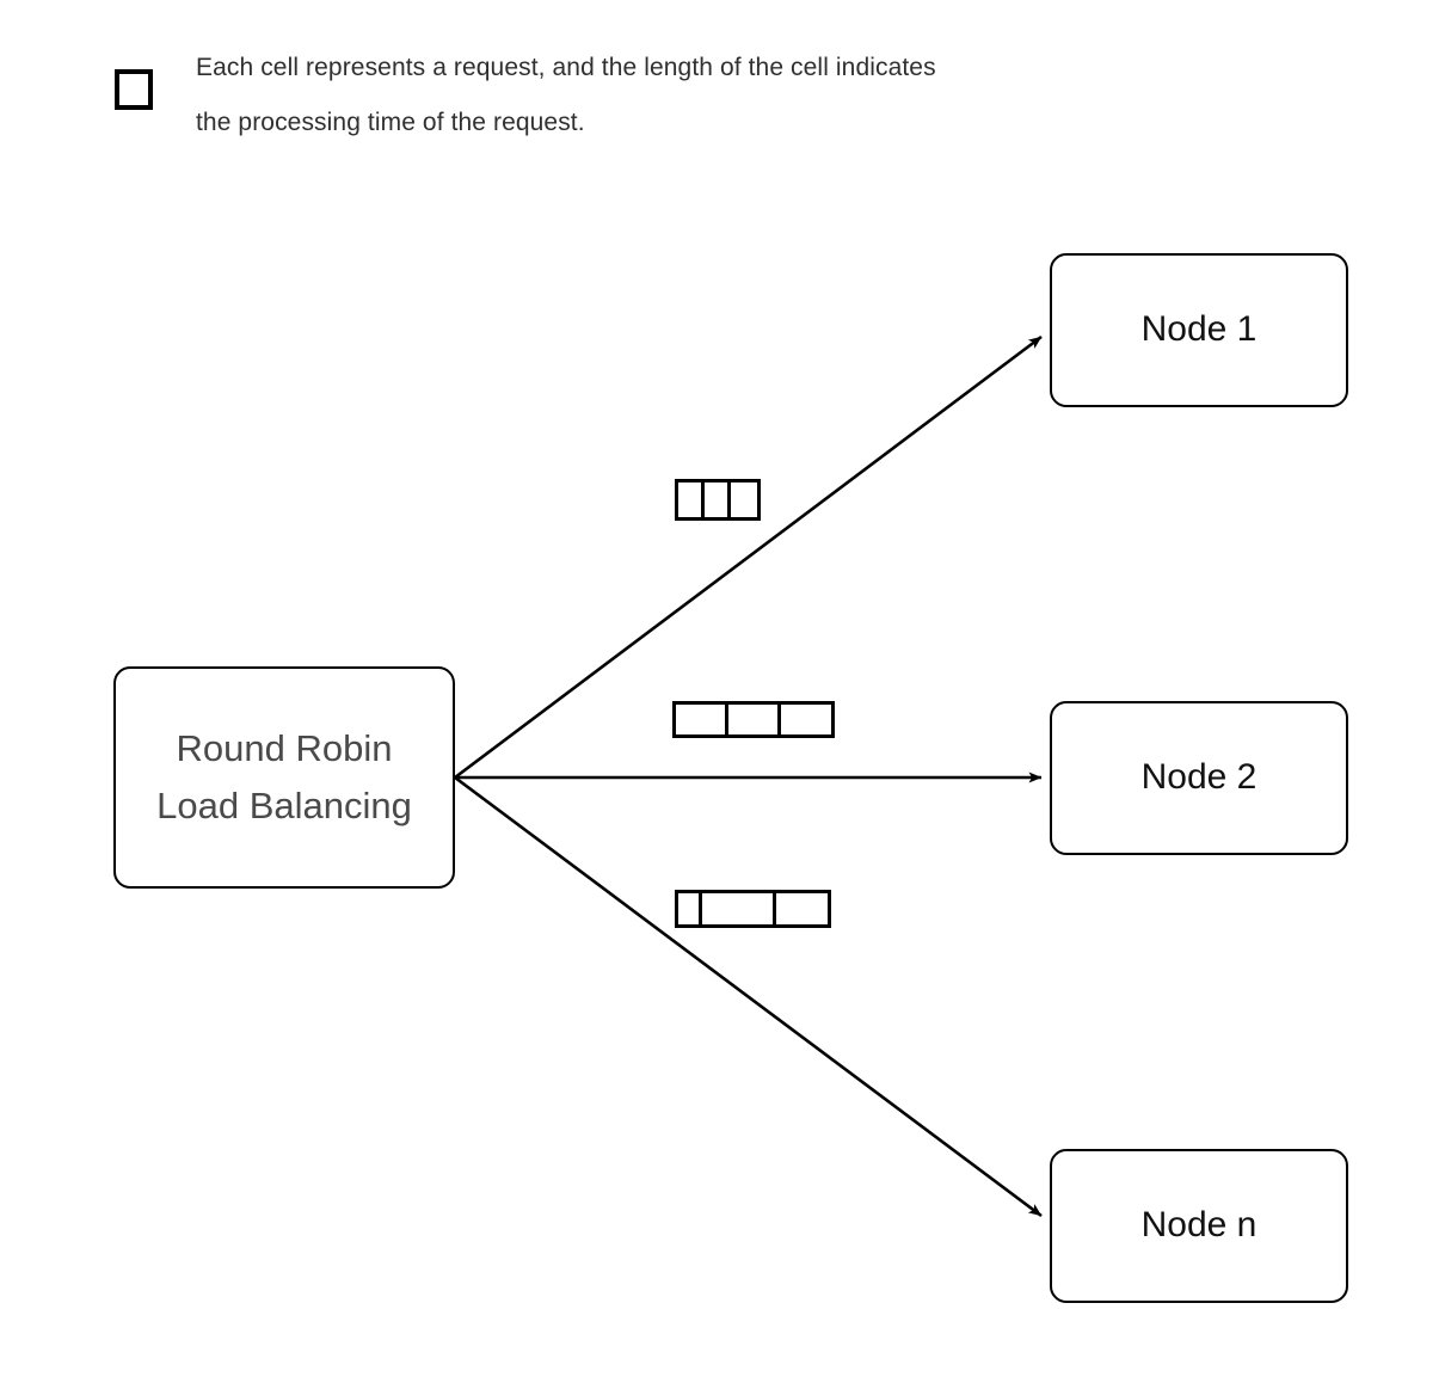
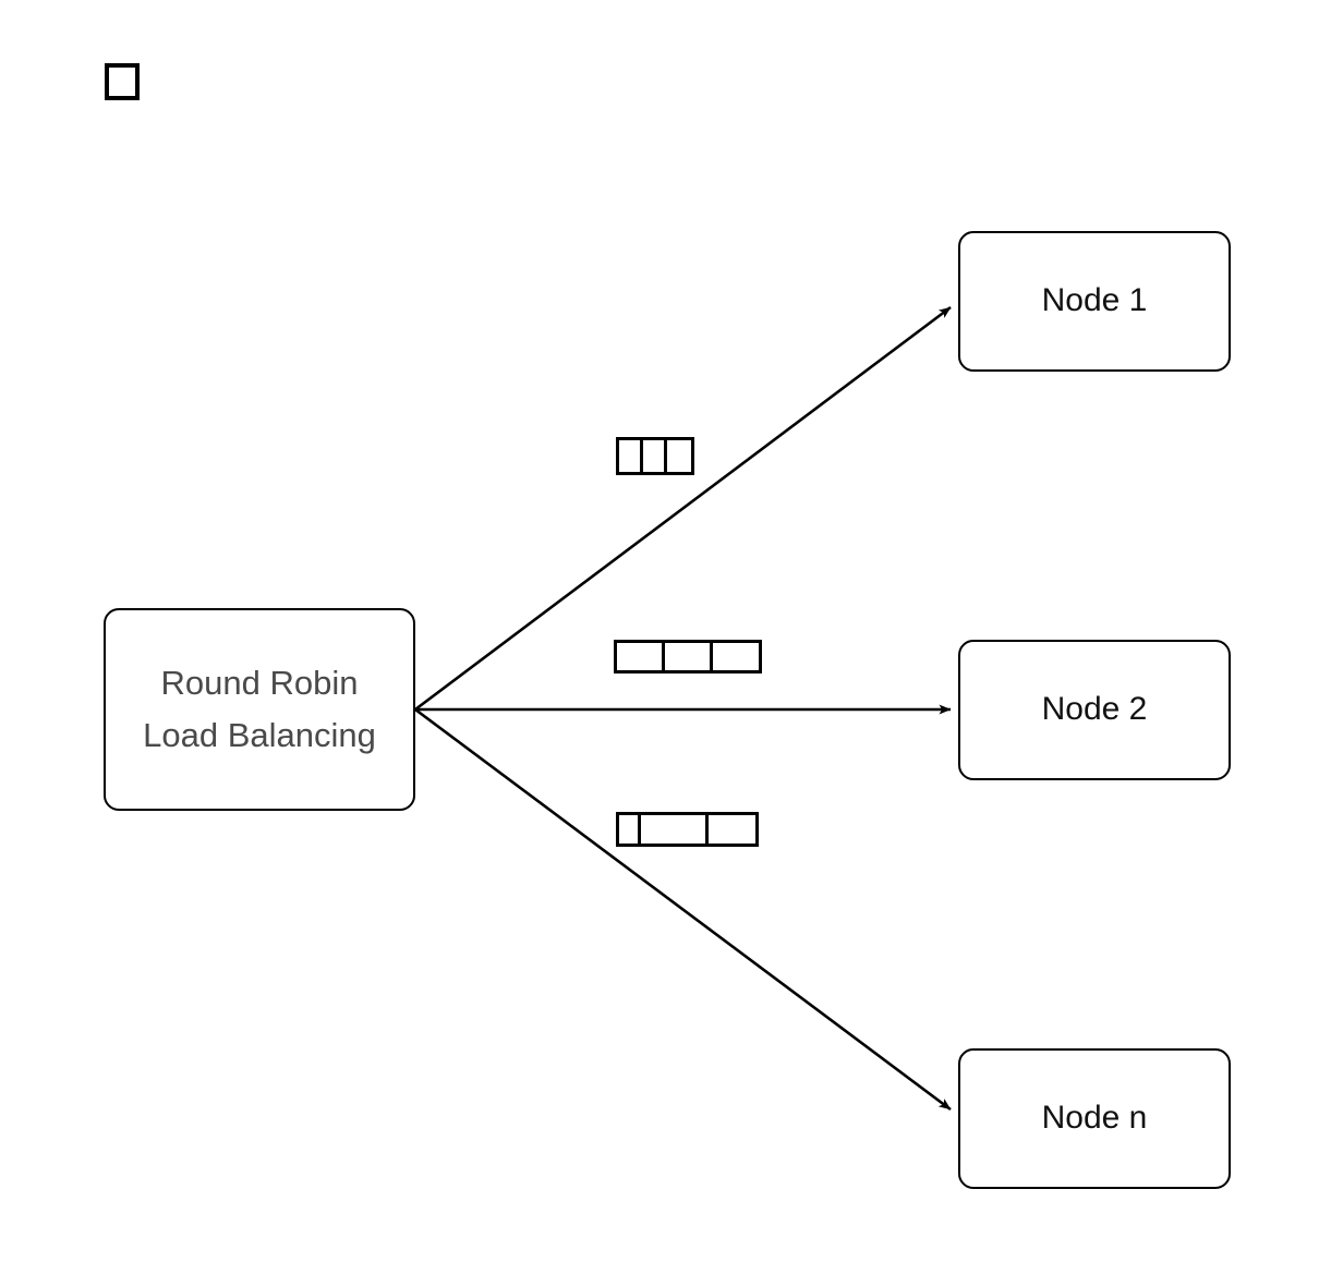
- Each cell represents a request, and the length of the cell indicates
- the processing time of the request.
  Round Robin
  Load Balancing
  Node 1
  Node 2
  Node n
